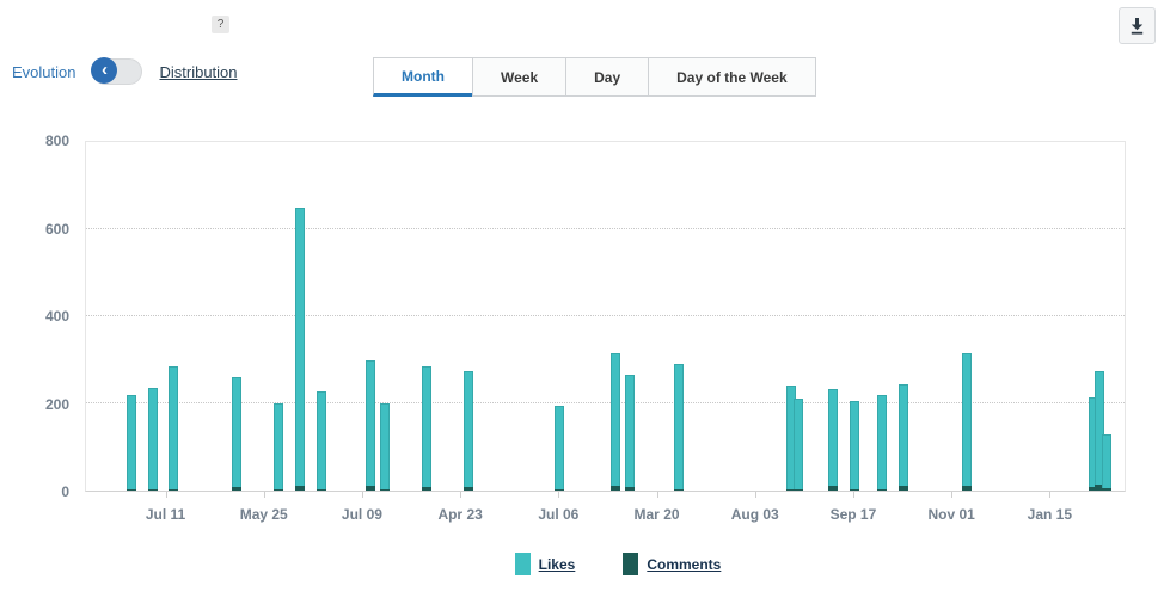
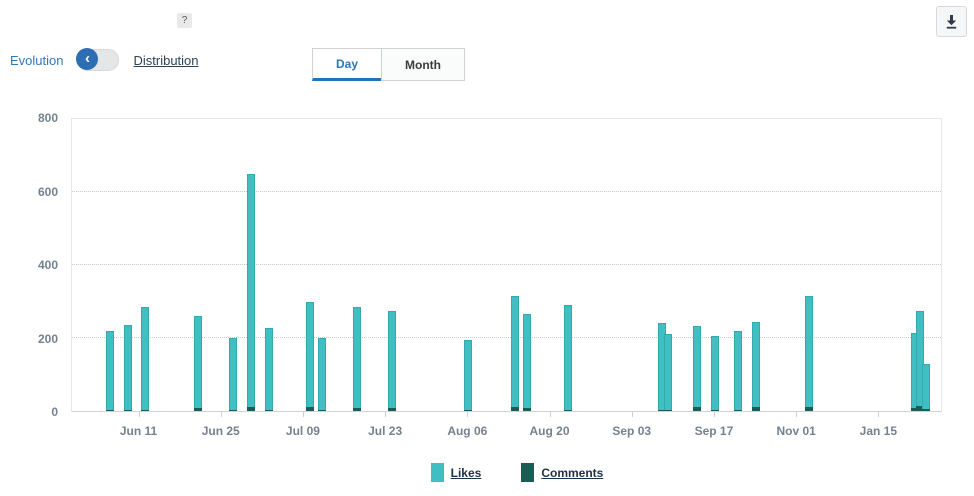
  ?
  Evolution
  ‹
  Distribution
- Month
+ Day
- Week
- Day
+ Month
- Day of the Week
  0
  200
  400
  600
  800
- Jul 11
+ Jun 11
- May 25
+ Jun 25
  Jul 09
- Apr 23
+ Jul 23
- Jul 06
+ Aug 06
- Mar 20
+ Aug 20
- Aug 03
+ Sep 03
  Sep 17
  Nov 01
  Jan 15
  Likes
  Comments
